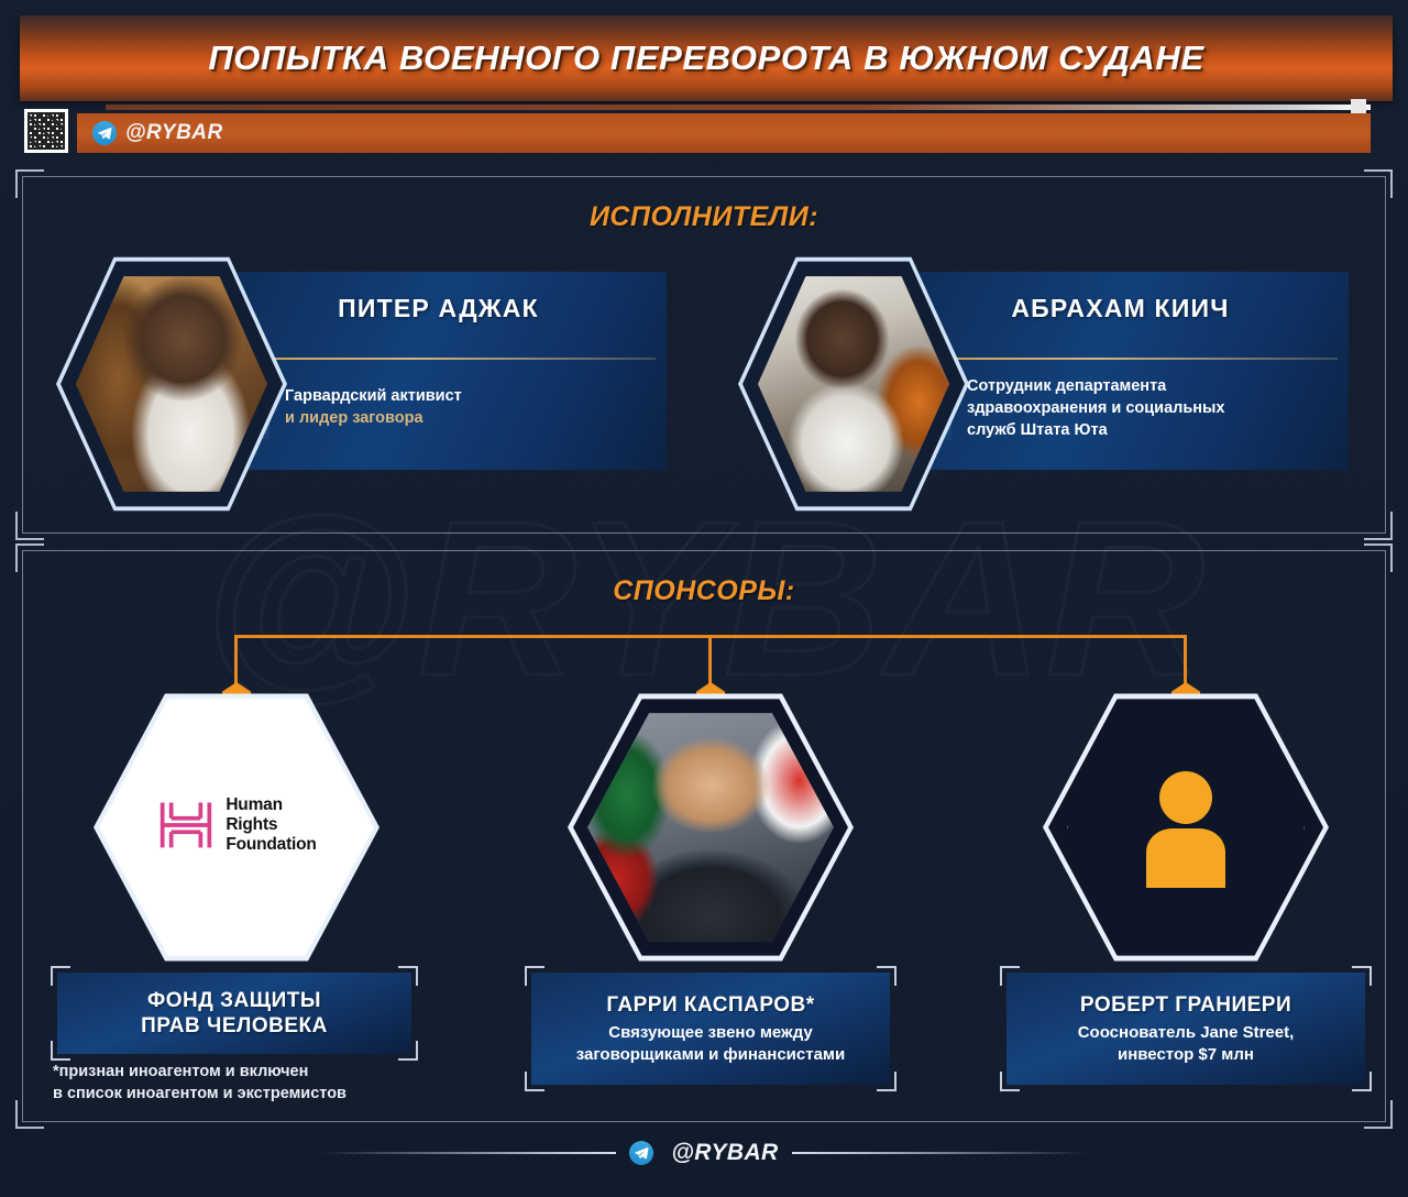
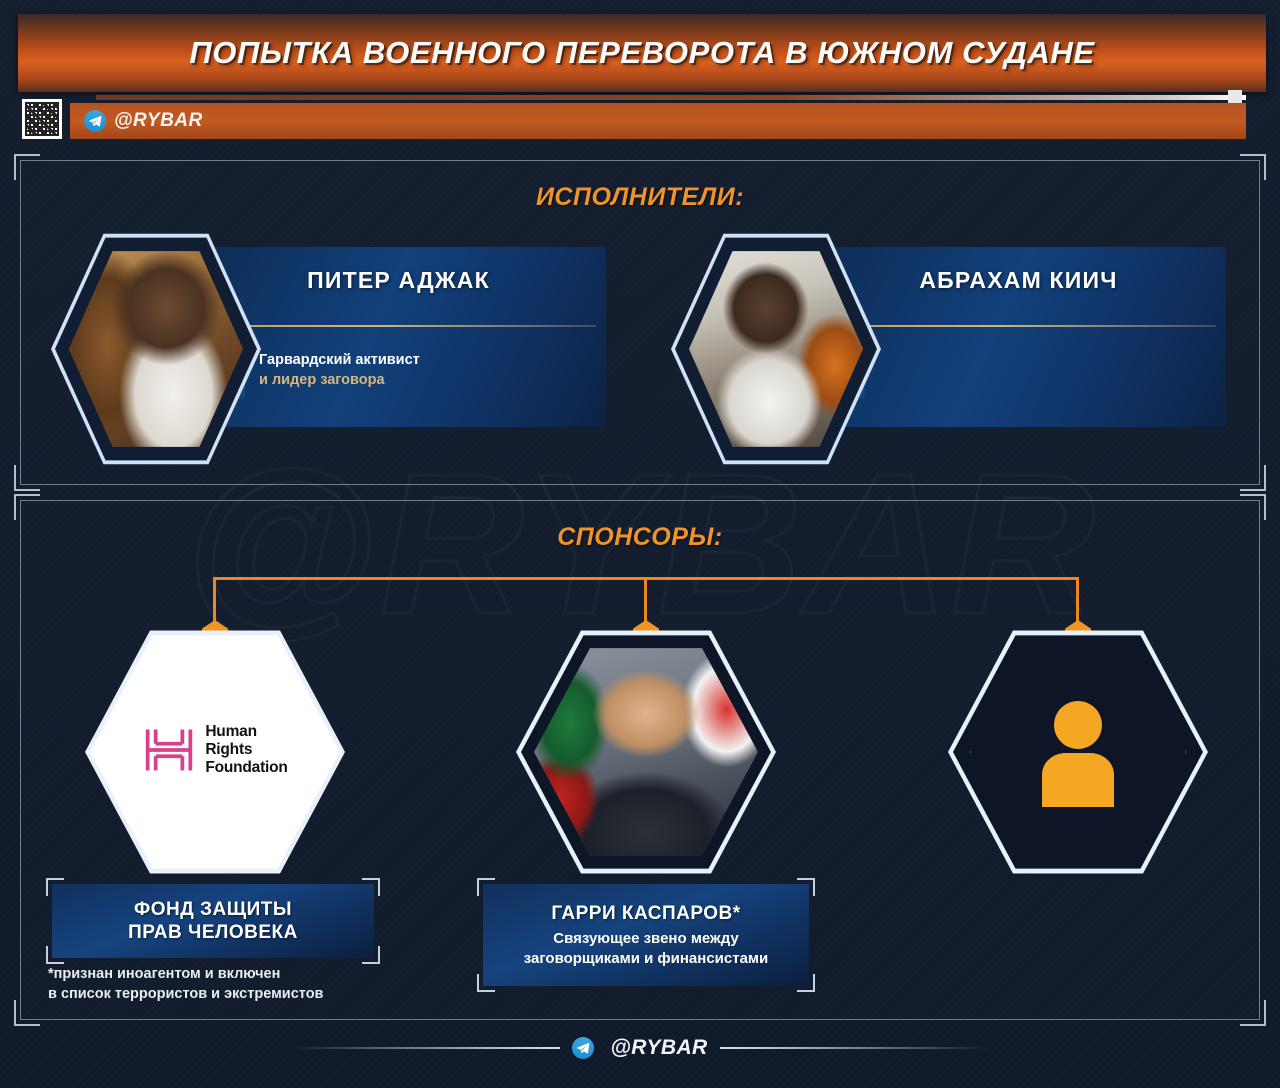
  @RYBAR
  ПОПЫТКА ВОЕННОГО ПЕРЕВОРОТА В ЮЖНОМ СУДАНЕ
  @RYBAR
  ИСПОЛНИТЕЛИ:
  ПИТЕР АДЖАК
  Гарвардский активист
  и лидер заговора
  АБРАХАМ КИИЧ
- Сотрудник департамента
- здравоохранения и социальных
- служб Штата Юта
  СПОНСОРЫ:
  Human
  Rights
  Foundation
  ФОНД ЗАЩИТЫ
  ПРАВ ЧЕЛОВЕКА
  ГАРРИ КАСПАРОВ*
  Связующее звено между
  заговорщиками и финансистами
- РОБЕРТ ГРАНИЕРИ
- Сооснователь Jane Street,
- инвестор $7 млн
  *признан иноагентом и включен
- в список иноагентом и экстремистов
+ в список террористов и экстремистов
  @RYBAR
